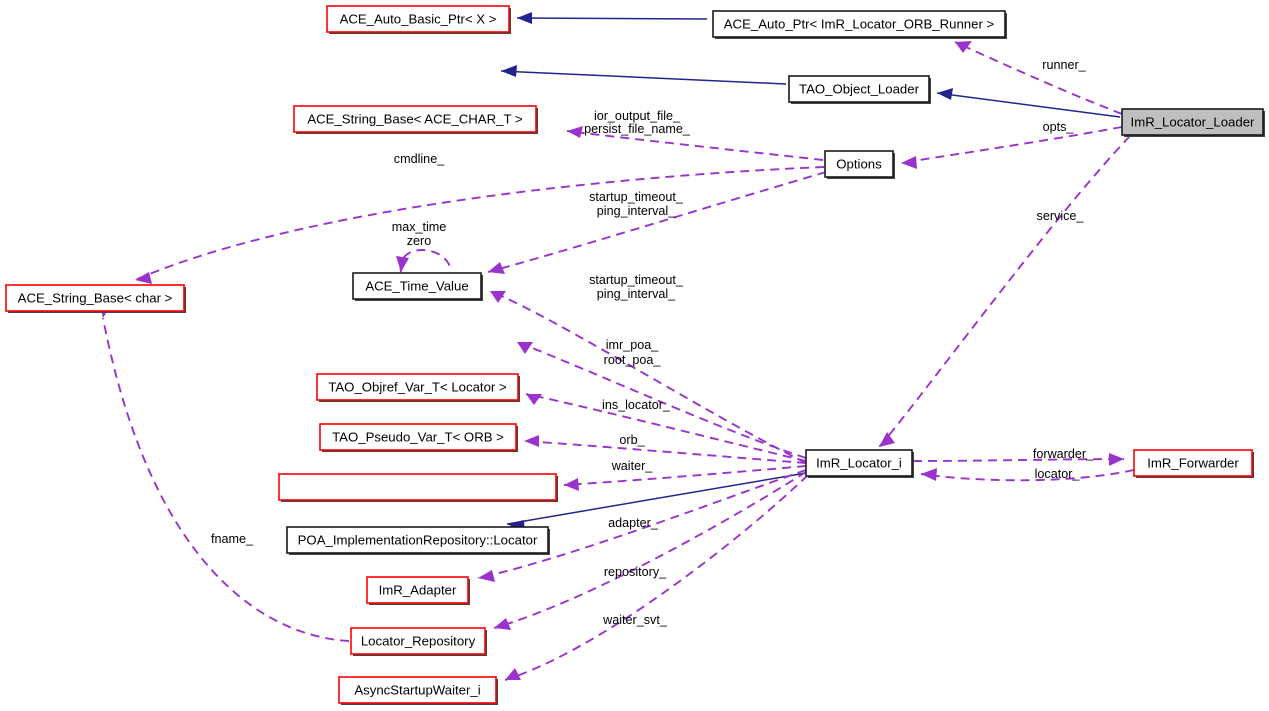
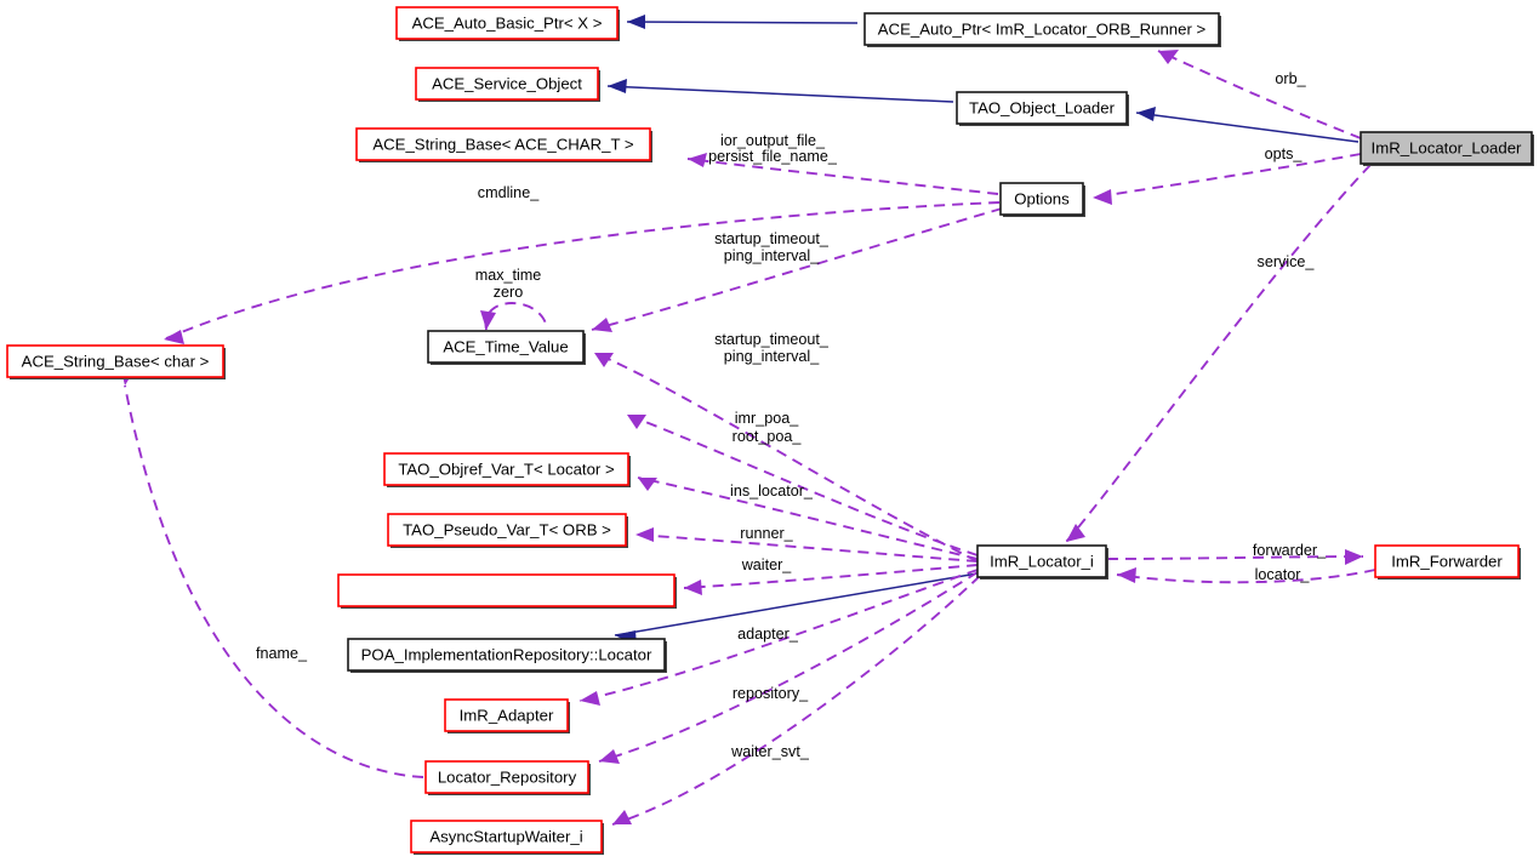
  ACE_Auto_Basic_Ptr< X >
  ACE_Auto_Ptr< ImR_Locator_ORB_Runner >
+ ACE_Service_Object
  TAO_Object_Loader
  ImR_Locator_Loader
  ACE_String_Base< ACE_CHAR_T >
  Options
  ACE_Time_Value
  ACE_String_Base< char >
  TAO_Objref_Var_T< Locator >
  TAO_Pseudo_Var_T< ORB >
  ImR_Locator_i
  ImR_Forwarder
  POA_ImplementationRepository::Locator
  ImR_Adapter
  Locator_Repository
  AsyncStartupWaiter_i
- runner_
+ orb_
  opts_
  service_
  ior_output_file_
  persist_file_name_
  cmdline_
  startup_timeout_
  ping_interval_
  max_time
  zero
  startup_timeout_
  ping_interval_
  imr_poa_
  root_poa_
  ins_locator_
- orb_
+ runner_
  waiter_
  adapter_
  repository_
  waiter_svt_
  fname_
  forwarder_
  locator_
